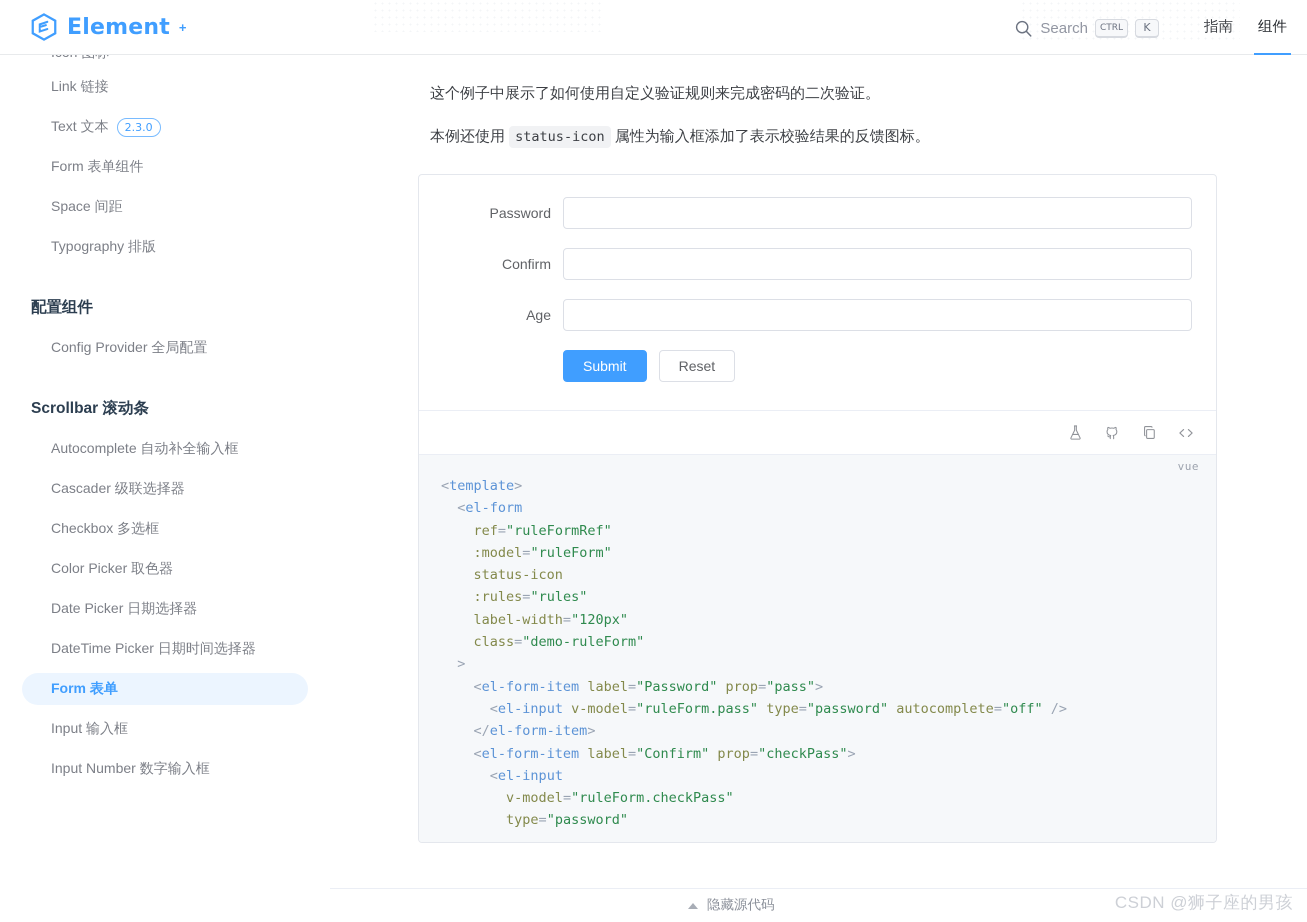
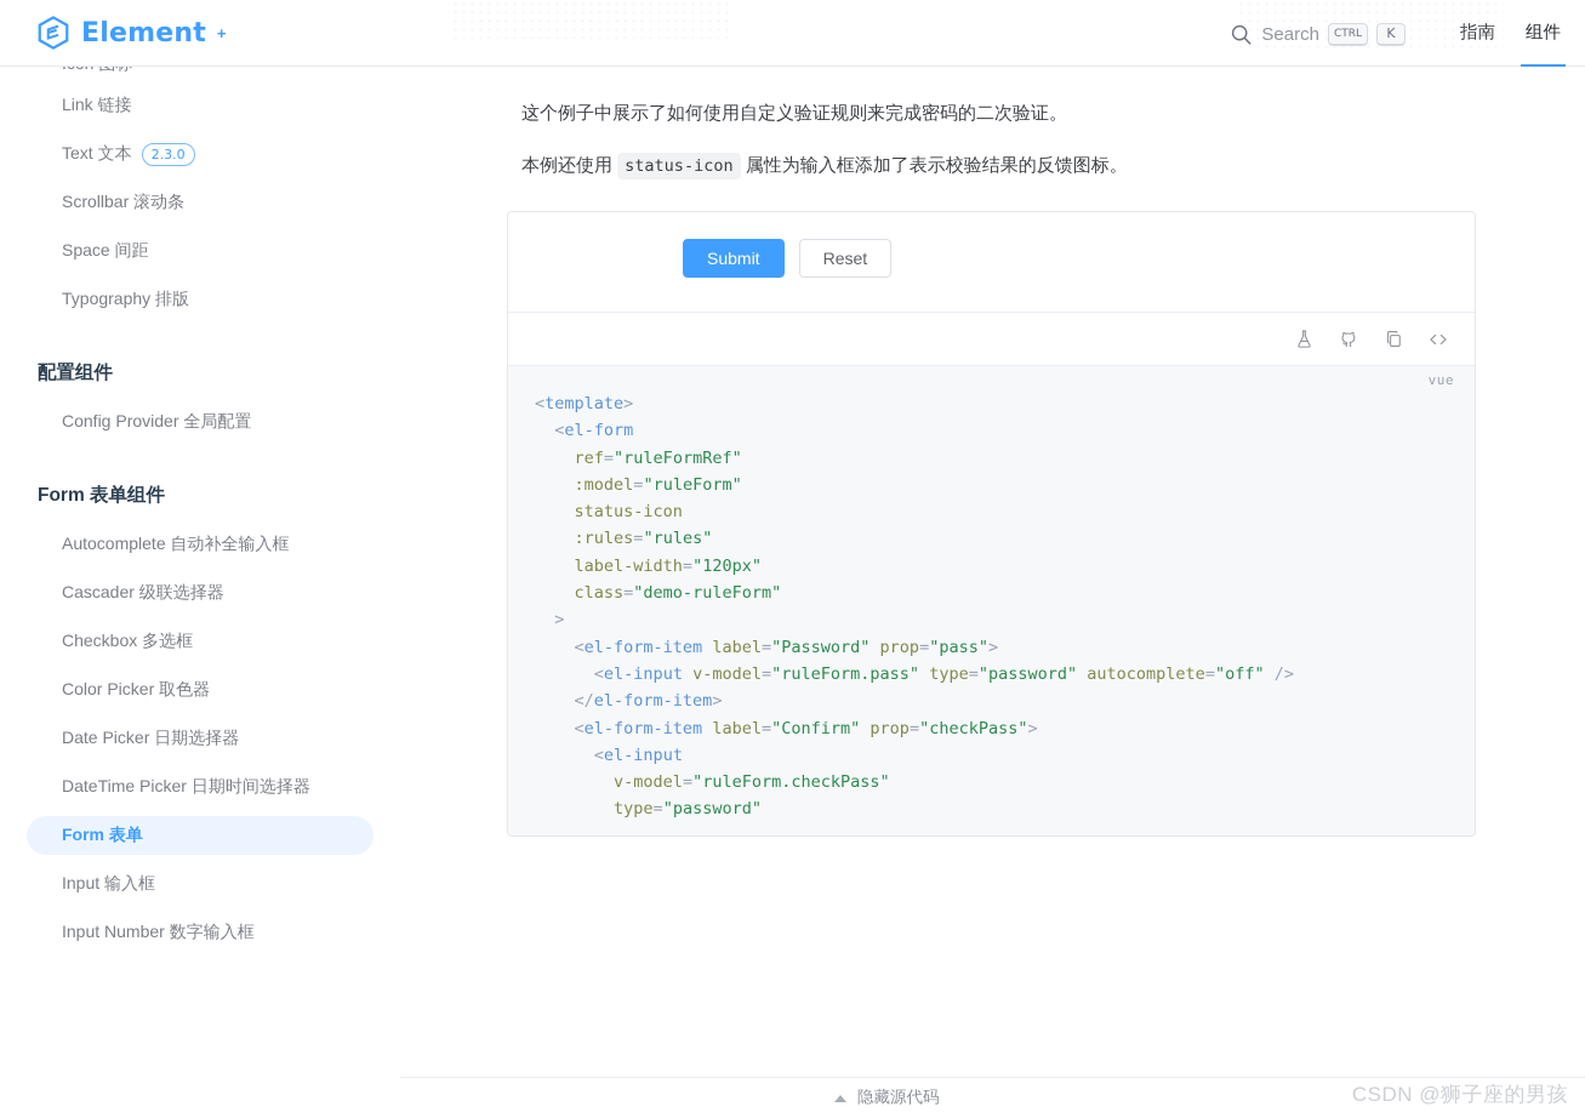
  Element
  +
  Search
  CTRL
  K
  指南
  组件
  Link 链接
  Text 文本
  2.3.0
- Form 表单组件
+ Scrollbar 滚动条
  Space 间距
  Typography 排版
  配置组件
  Config Provider 全局配置
- Scrollbar 滚动条
+ Form 表单组件
  Autocomplete 自动补全输入框
  Cascader 级联选择器
  Checkbox 多选框
  Color Picker 取色器
  Date Picker 日期选择器
  DateTime Picker 日期时间选择器
  Form 表单
  Input 输入框
  Input Number 数字输入框
  这个例子中展示了如何使用自定义验证规则来完成密码的二次验证。
  本例还使用 status-icon 属性为输入框添加了表示校验结果的反馈图标。
- Password
- Confirm
- Age
  Submit
  Reset
  vue
  <template> <el-form ref="ruleFormRef" :model="ruleForm" status-icon :rules="rules" label-width="120px" class="demo-ruleForm" > <el-form-item label="Password" prop="pass"> <el-input v-model="ruleForm.pass" type="password" autocomplete="off" /> </el-form-item> <el-form-item label="Confirm" prop="checkPass"> <el-input v-model="ruleForm.checkPass" type="password"
  隐藏源代码
  CSDN @狮子座的男孩
